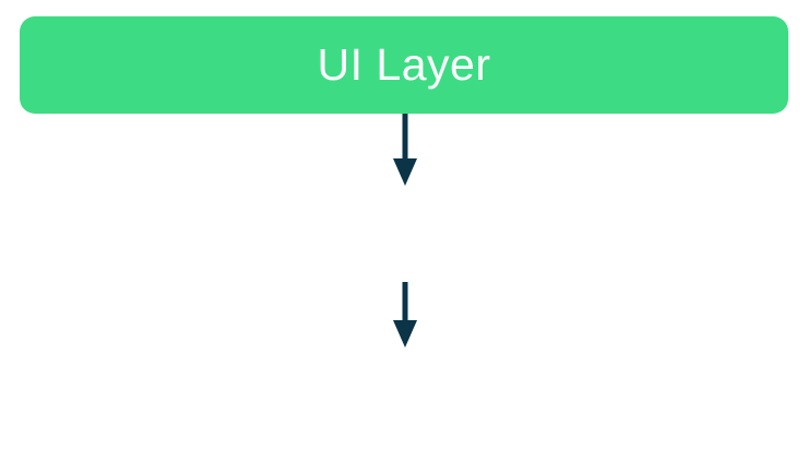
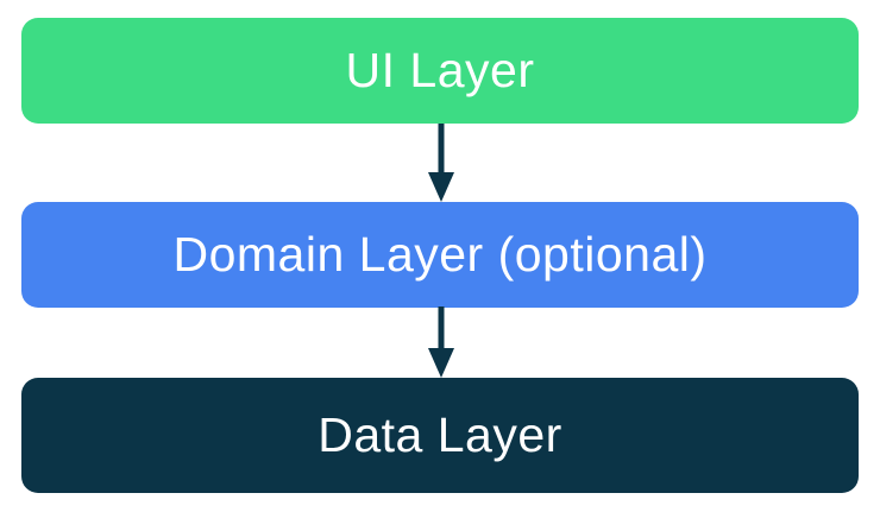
  UI Layer
+ Domain Layer (optional)
+ Data Layer
